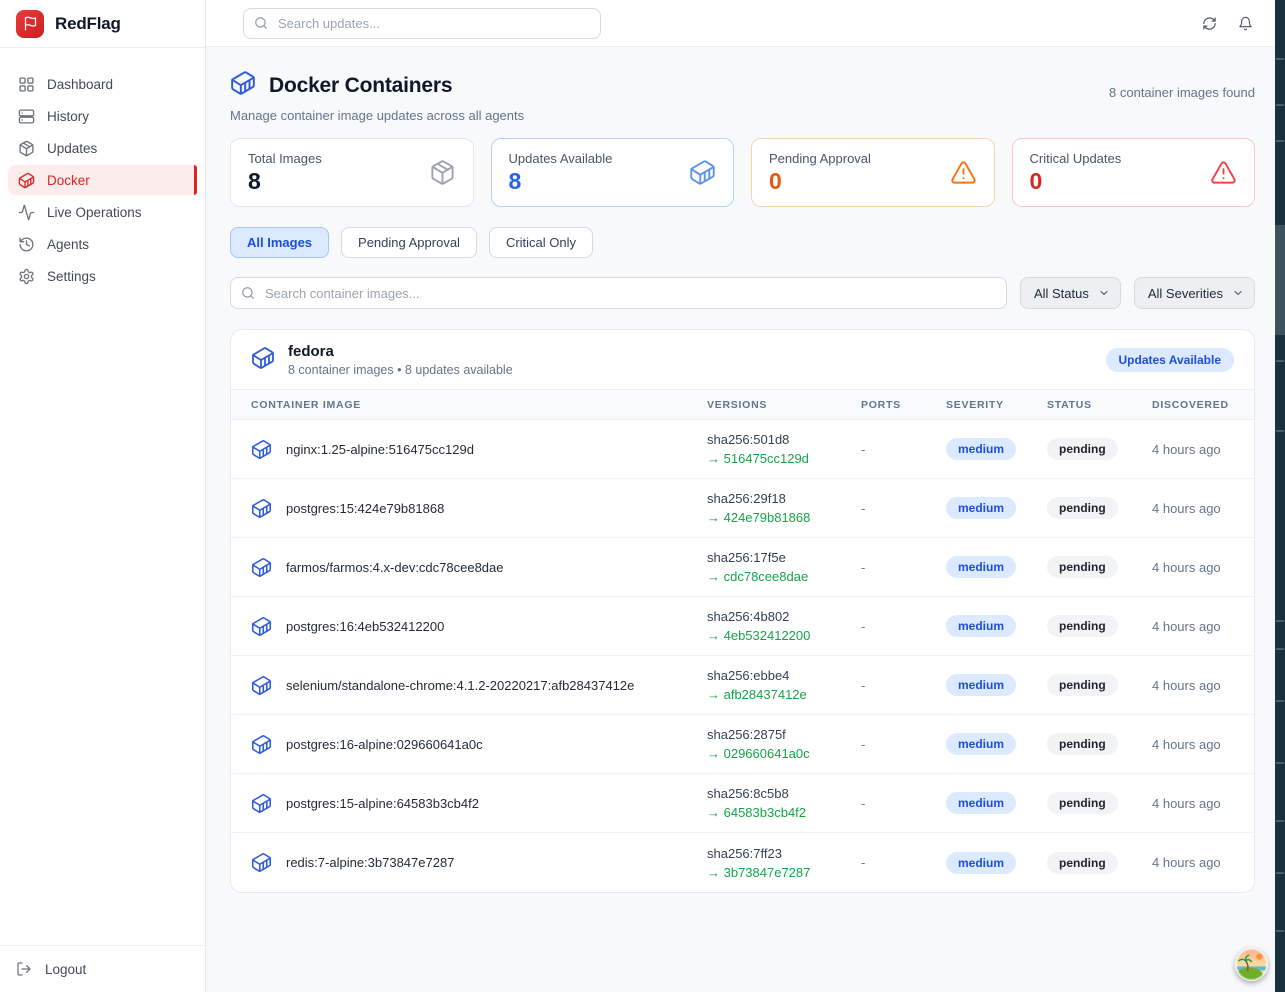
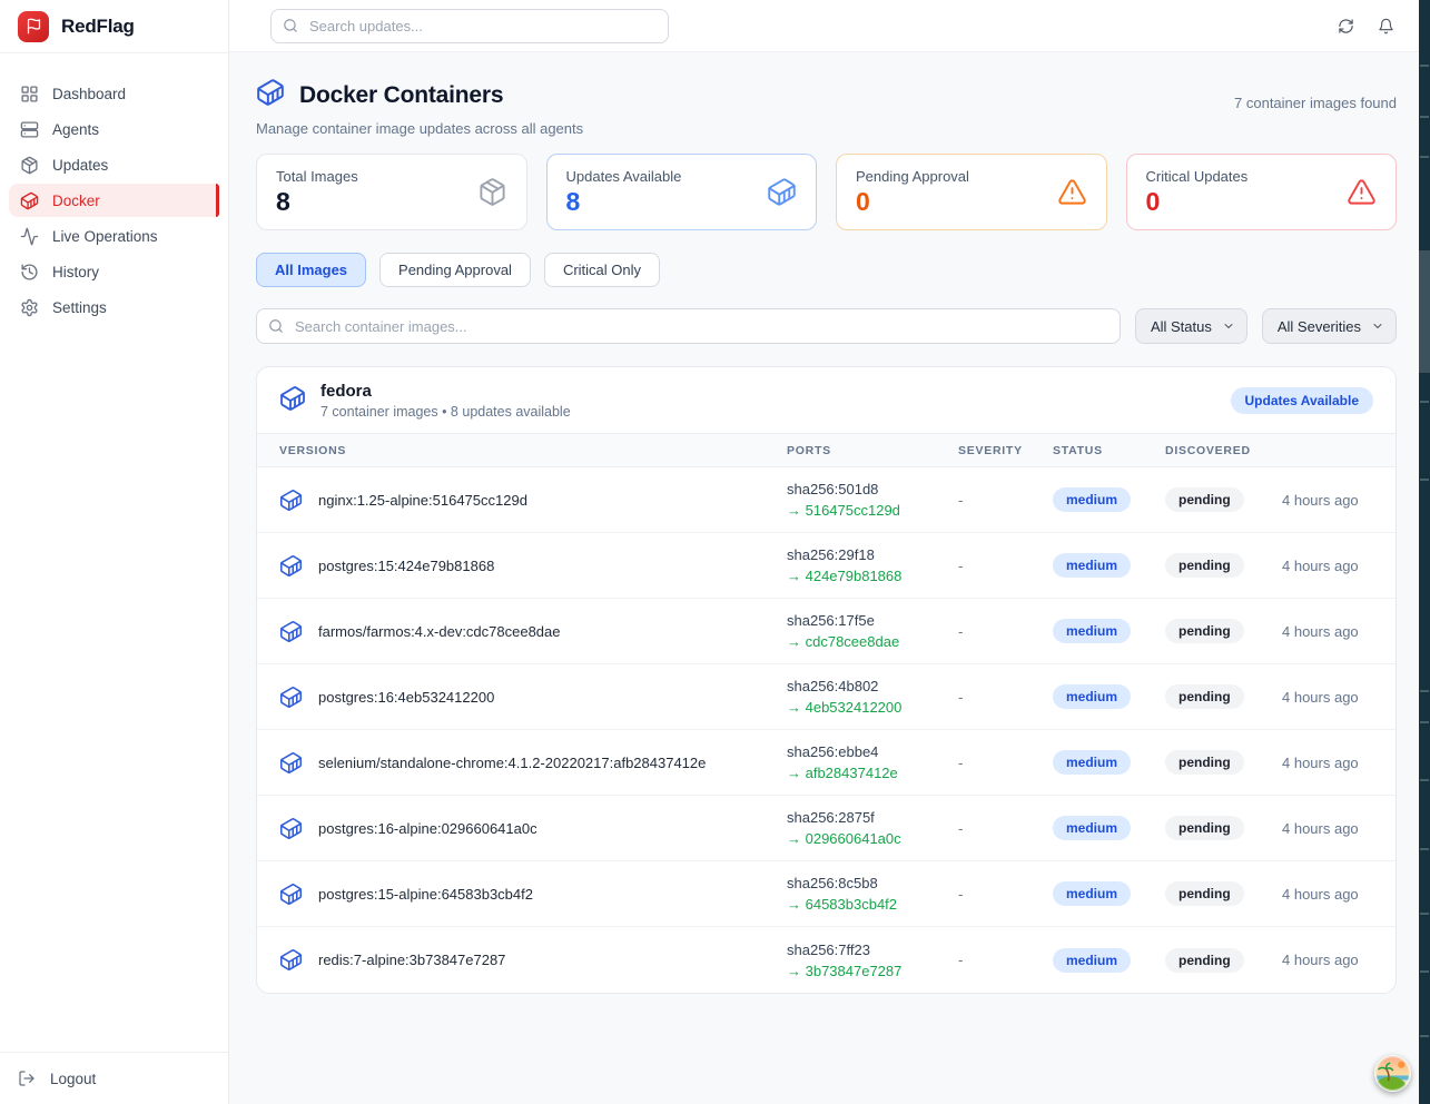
  RedFlag
  Dashboard
- History
+ Agents
  Updates
  Docker
  Live Operations
- Agents
+ History
  Settings
  Logout
  Search updates...
  Docker Containers
  Manage container image updates across all agents
- 8 container images found
+ 7 container images found
  Total Images
  8
  Updates Available
  8
  Pending Approval
  0
  Critical Updates
  0
  All Images
  Pending Approval
  Critical Only
  Search container images...
  All Status
  All Severities
  fedora
- 8 container images • 8 updates available
+ 7 container images • 8 updates available
  Updates Available
- CONTAINER IMAGE
  VERSIONS
  PORTS
  SEVERITY
  STATUS
  DISCOVERED
  nginx:1.25-alpine:516475cc129d
  sha256:501d8
  → 516475cc129d
  -
  medium
  pending
  4 hours ago
  postgres:15:424e79b81868
  sha256:29f18
  → 424e79b81868
  -
  medium
  pending
  4 hours ago
  farmos/farmos:4.x-dev:cdc78cee8dae
  sha256:17f5e
  → cdc78cee8dae
  -
  medium
  pending
  4 hours ago
  postgres:16:4eb532412200
  sha256:4b802
  → 4eb532412200
  -
  medium
  pending
  4 hours ago
  selenium/standalone-chrome:4.1.2-20220217:afb28437412e
  sha256:ebbe4
  → afb28437412e
  -
  medium
  pending
  4 hours ago
  postgres:16-alpine:029660641a0c
  sha256:2875f
  → 029660641a0c
  -
  medium
  pending
  4 hours ago
  postgres:15-alpine:64583b3cb4f2
  sha256:8c5b8
  → 64583b3cb4f2
  -
  medium
  pending
  4 hours ago
  redis:7-alpine:3b73847e7287
  sha256:7ff23
  → 3b73847e7287
  -
  medium
  pending
  4 hours ago
